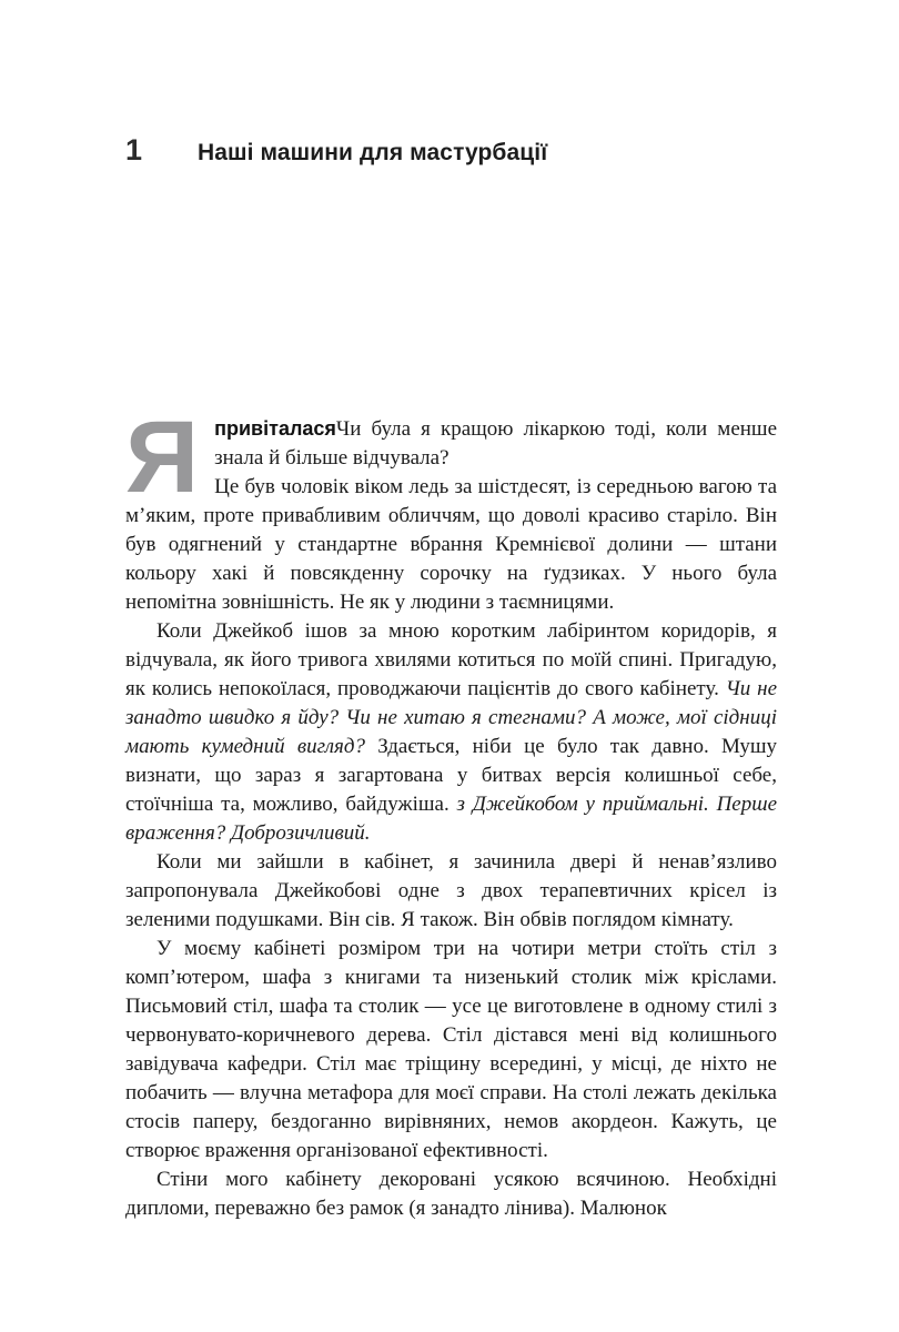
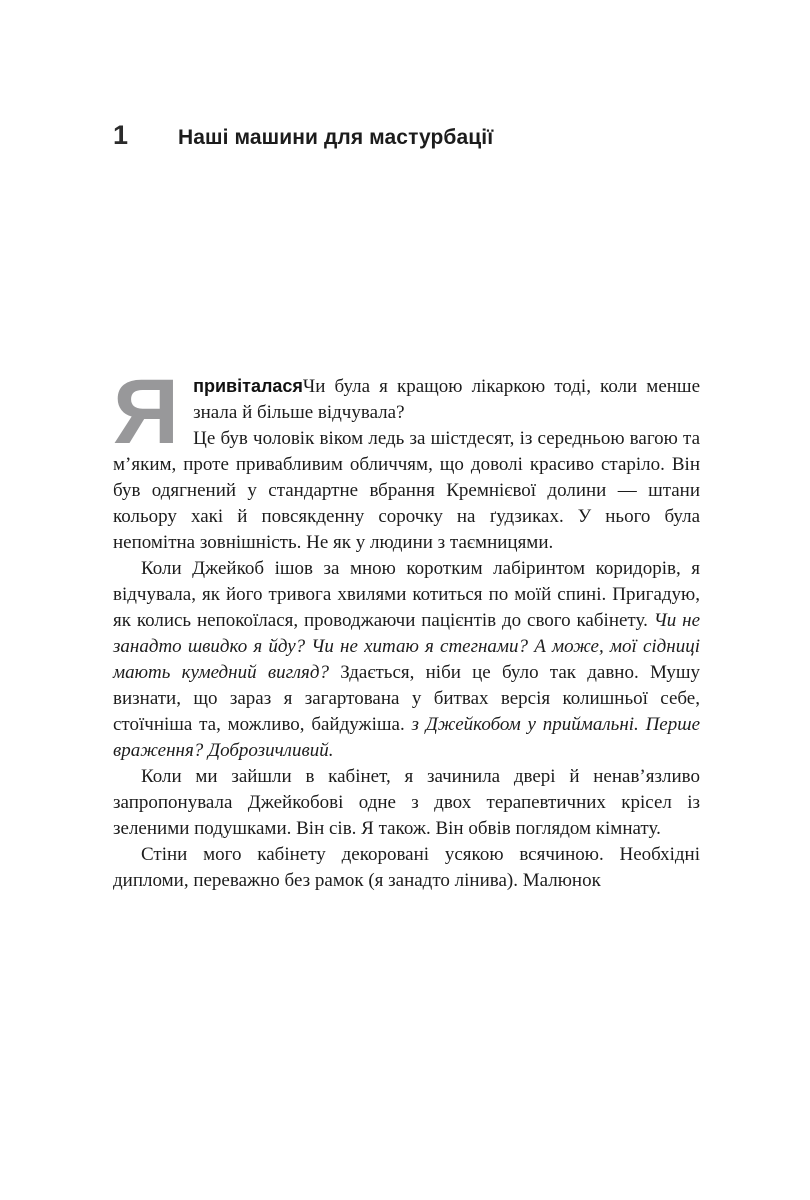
  1
  Наші машини для мастурбації
  Я
  привіталасяЧи була я кращою лікаркою тоді, коли менше знала й більше відчувала?
  Це був чоловік віком ледь за шістдесят, із середньою вагою та м’яким, проте привабливим обличчям, що доволі красиво старіло. Він був одягнений у стандартне вбрання Кремнієвої долини — штани кольору хакі й повсякденну сорочку на ґудзиках. У нього була непомітна зовнішність. Не як у людини з таємницями.
  Коли Джейкоб ішов за мною коротким лабіринтом коридорів, я відчувала, як його тривога хвилями котиться по моїй спині. Пригадую, як колись непокоїлася, проводжаючи пацієнтів до свого кабінету. Чи не занадто швидко я йду? Чи не хитаю я стегнами? А може, мої сідниці мають кумедний вигляд? Здається, ніби це було так давно. Мушу визнати, що зараз я загартована у битвах версія колишньої себе, стоїчніша та, можливо, байдужіша. з Джейкобом у приймальні. Перше враження? Доброзичливий.
  Коли ми зайшли в кабінет, я зачинила двері й ненав’язливо запропонувала Джейкобові одне з двох терапевтичних крісел із зеленими подушками. Він сів. Я також. Він обвів поглядом кімнату.
- У моєму кабінеті розміром три на чотири метри стоїть стіл з комп’ютером, шафа з книгами та низенький столик між кріслами. Письмовий стіл, шафа та столик — усе це виготовлене в одному стилі з червонувато-коричневого дерева. Стіл дістався мені від колишнього завідувача кафедри. Стіл має тріщину всередині, у місці, де ніхто не побачить — влучна метафора для моєї справи. На столі лежать декілька стосів паперу, бездоганно вирівняних, немов акордеон. Кажуть, це створює враження організованої ефективності.
  Стіни мого кабінету декоровані усякою всячиною. Необхідні дипломи, переважно без рамок (я занадто лінива). Малюнок
